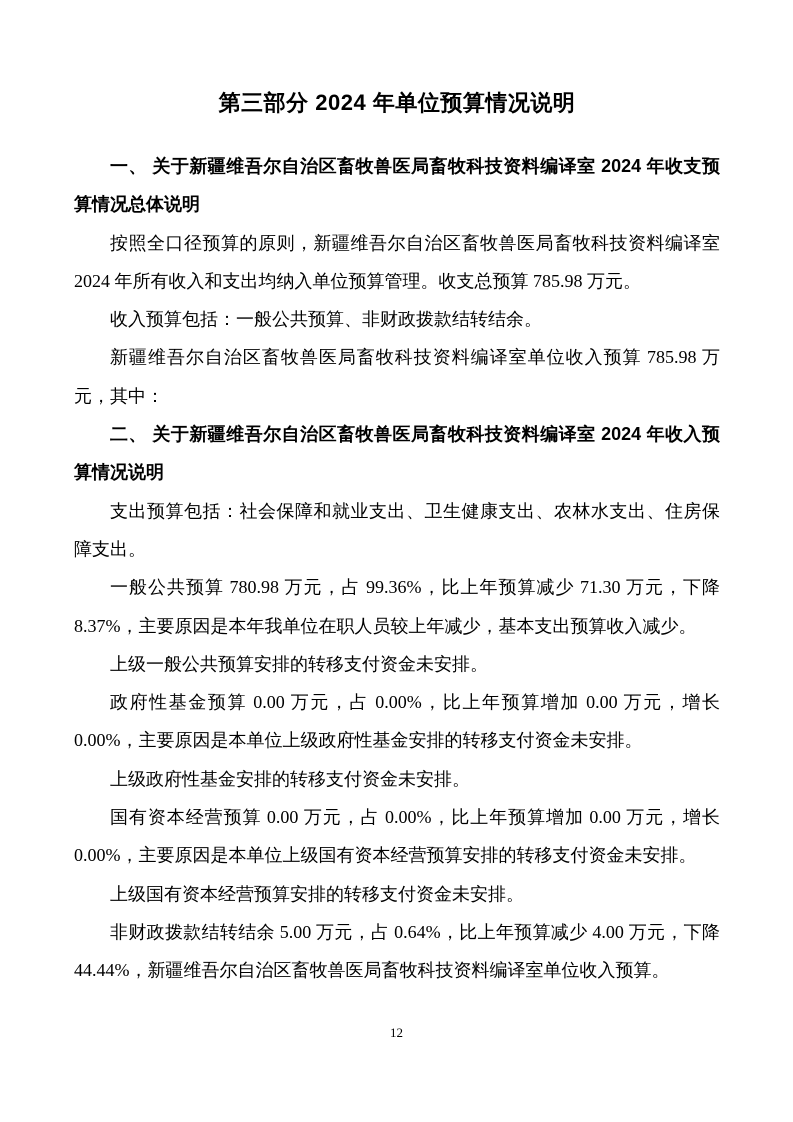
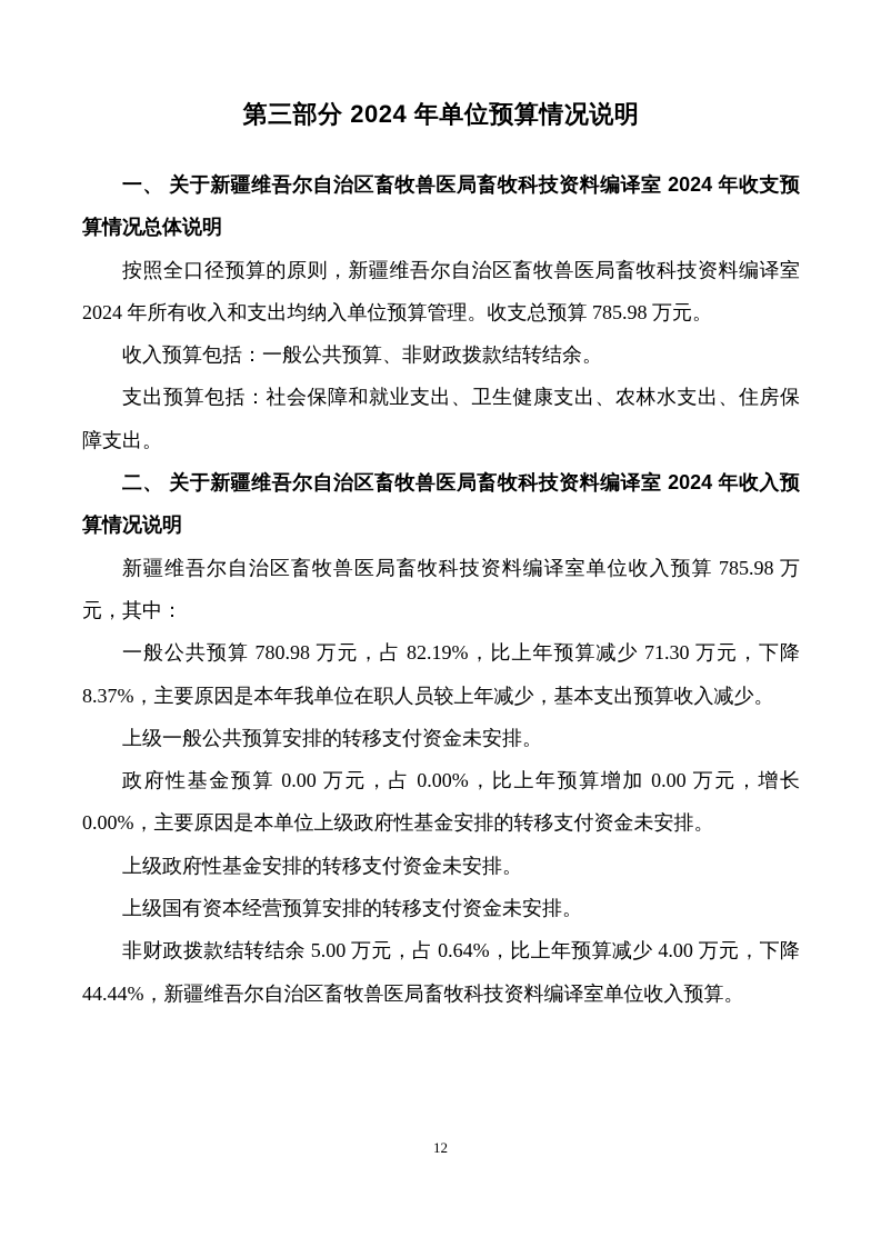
  第三部分 2024 年单位预算情况说明
  一、 关于新疆维吾尔自治区畜牧兽医局畜牧科技资料编译室 2024 年收支预算情况总体说明
  按照全口径预算的原则，新疆维吾尔自治区畜牧兽医局畜牧科技资料编译室 2024 年所有收入和支出均纳入单位预算管理。收支总预算 785.98 万元。
  收入预算包括：一般公共预算、非财政拨款结转结余。
- 新疆维吾尔自治区畜牧兽医局畜牧科技资料编译室单位收入预算 785.98 万元，其中：
+ 支出预算包括：社会保障和就业支出、卫生健康支出、农林水支出、住房保障支出。
  二、 关于新疆维吾尔自治区畜牧兽医局畜牧科技资料编译室 2024 年收入预算情况说明
- 支出预算包括：社会保障和就业支出、卫生健康支出、农林水支出、住房保障支出。
+ 新疆维吾尔自治区畜牧兽医局畜牧科技资料编译室单位收入预算 785.98 万元，其中：
- 一般公共预算 780.98 万元，占 99.36%，比上年预算减少 71.30 万元，下降 8.37%，主要原因是本年我单位在职人员较上年减少，基本支出预算收入减少。
+ 一般公共预算 780.98 万元，占 82.19%，比上年预算减少 71.30 万元，下降 8.37%，主要原因是本年我单位在职人员较上年减少，基本支出预算收入减少。
  上级一般公共预算安排的转移支付资金未安排。
  政府性基金预算 0.00 万元，占 0.00%，比上年预算增加 0.00 万元，增长 0.00%，主要原因是本单位上级政府性基金安排的转移支付资金未安排。
  上级政府性基金安排的转移支付资金未安排。
- 国有资本经营预算 0.00 万元，占 0.00%，比上年预算增加 0.00 万元，增长 0.00%，主要原因是本单位上级国有资本经营预算安排的转移支付资金未安排。
  上级国有资本经营预算安排的转移支付资金未安排。
  非财政拨款结转结余 5.00 万元，占 0.64%，比上年预算减少 4.00 万元，下降 44.44%，新疆维吾尔自治区畜牧兽医局畜牧科技资料编译室单位收入预算。
  12
